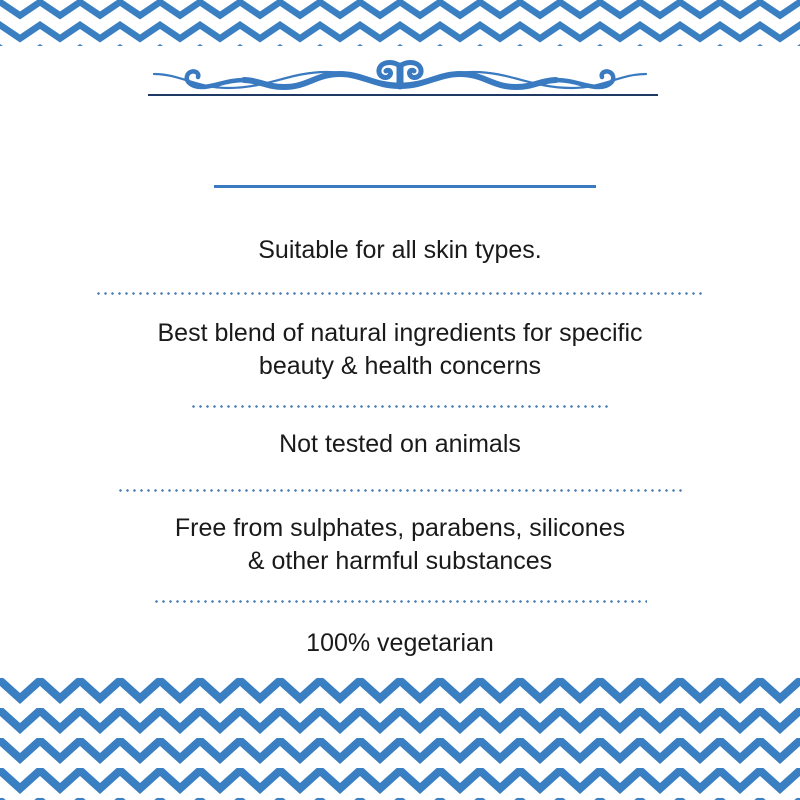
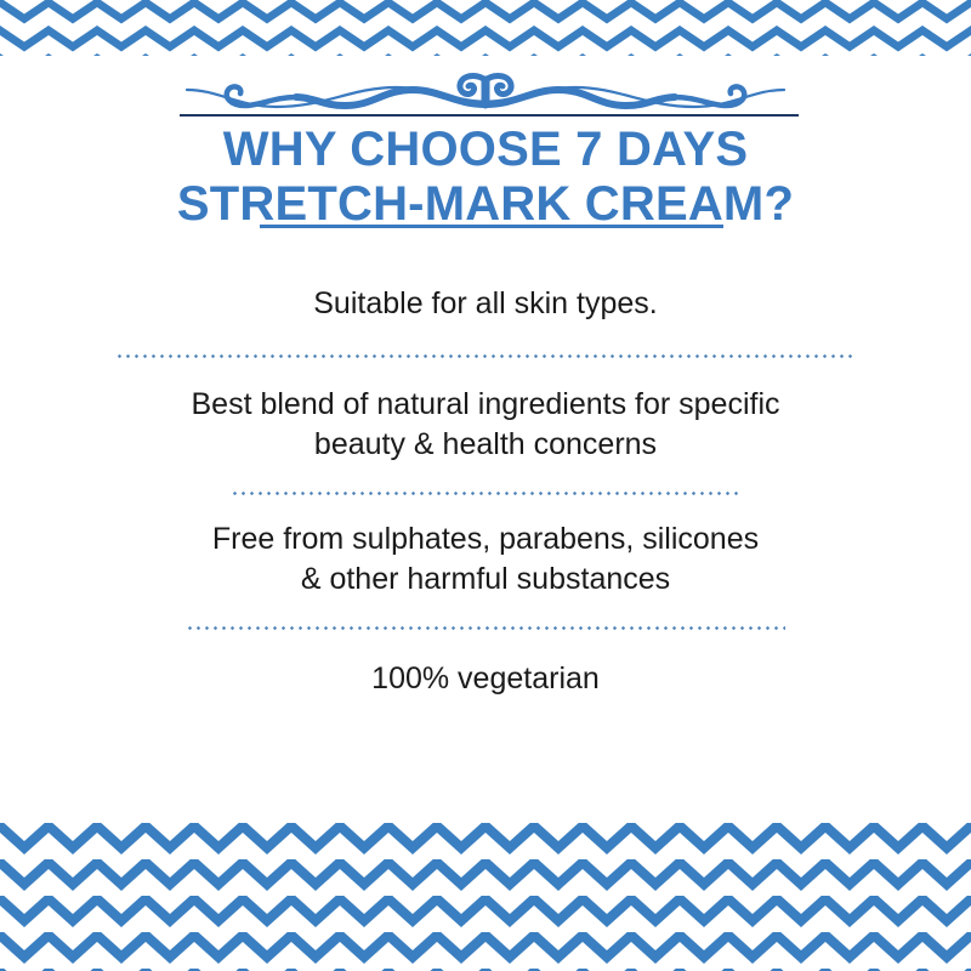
+ WHY CHOOSE 7 DAYS
+ STRETCH-MARK CREAM?
  Suitable for all skin types.
  Best blend of natural ingredients for specific
  beauty & health concerns
- Not tested on animals
  Free from sulphates, parabens, silicones
  & other harmful substances
  100% vegetarian
